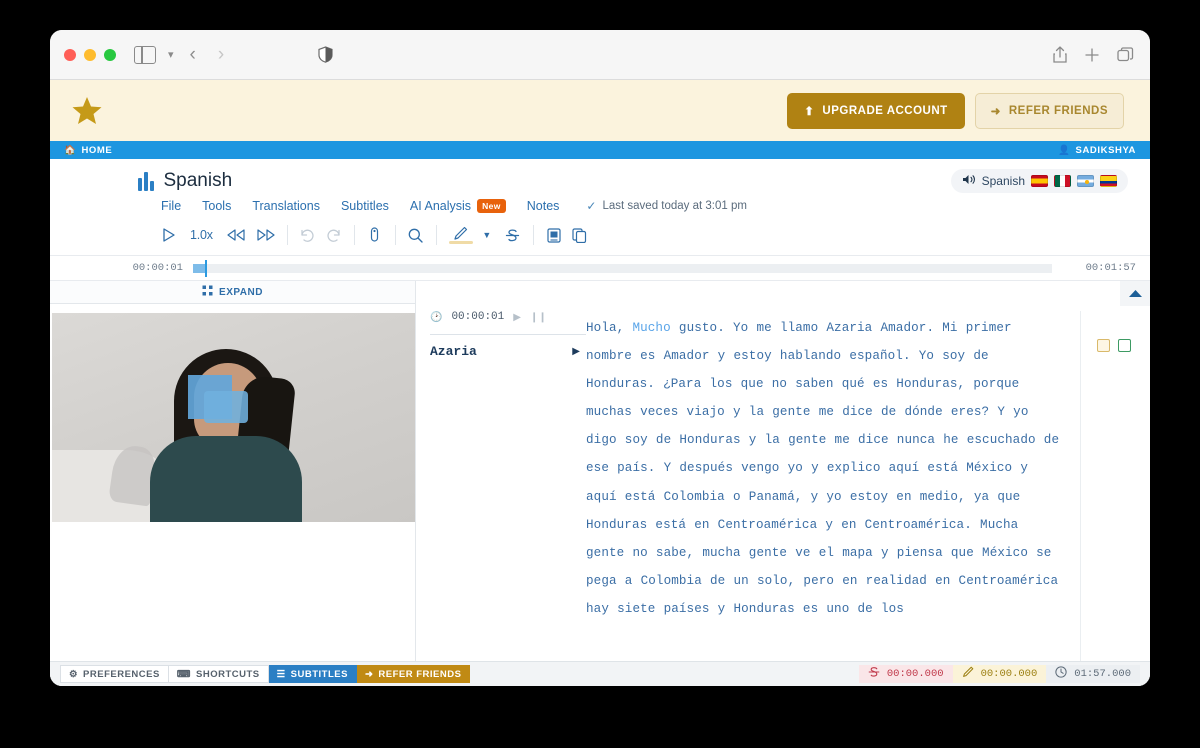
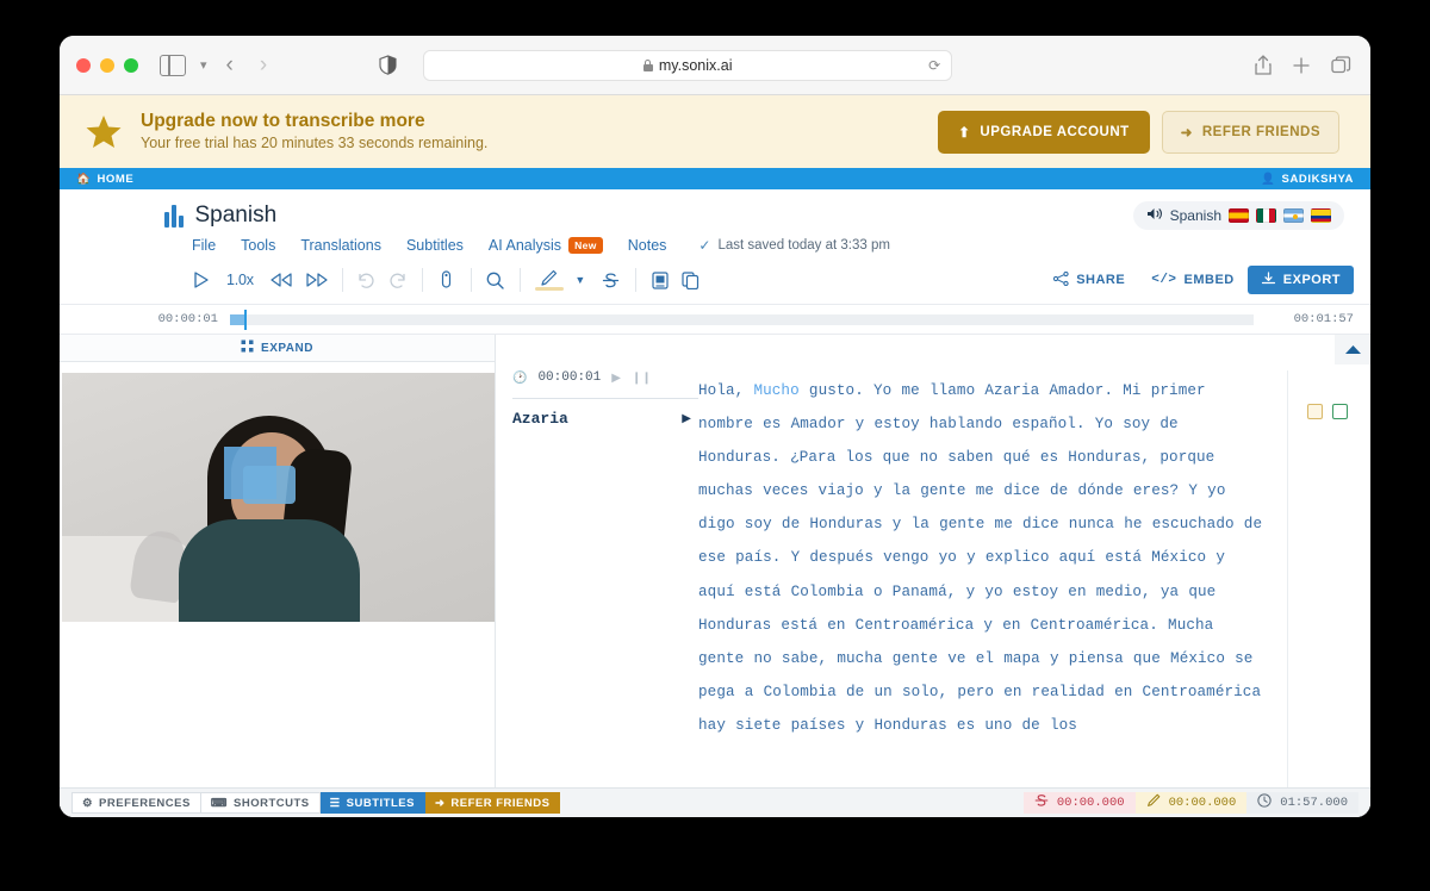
  ▾
  ‹
  ›
+ my.sonix.ai
+ ⟳
+ Upgrade now to transcribe more
+ Your free trial has 20 minutes 33 seconds remaining.
  ⬆
  UPGRADE ACCOUNT
  ➜
  REFER FRIENDS
  🏠
  HOME
  👤
  SADIKSHYA
  Spanish
  Spanish
  File
  Tools
  Translations
  Subtitles
  AI Analysis
  New
  Notes
  ✓
- Last saved today at 3:01 pm
+ Last saved today at 3:33 pm
  1.0x
  ▼
+ SHARE
+ </>
+ EMBED
+ EXPORT
  00:00:01
  00:01:57
  EXPAND
  🕑
  00:00:01
  ▶
  ❙❙
  Azaria
  ▶
  Hola, Mucho gusto. Yo me llamo Azaria Amador. Mi primer nombre es Amador y estoy hablando español. Yo soy de Honduras. ¿Para los que no saben qué es Honduras, porque muchas veces viajo y la gente me dice de dónde eres? Y yo digo soy de Honduras y la gente me dice nunca he escuchado de ese país. Y después vengo yo y explico aquí está México y aquí está Colombia o Panamá, y yo estoy en medio, ya que Honduras está en Centroamérica y en Centroamérica. Mucha gente no sabe, mucha gente ve el mapa y piensa que México se pega a Colombia de un solo, pero en realidad en Centroamérica hay siete países y Honduras es uno de los
  ⚙
  PREFERENCES
  ⌨
  SHORTCUTS
  ☰
  SUBTITLES
  ➜
  REFER FRIENDS
  00:00.000
  00:00.000
  01:57.000
